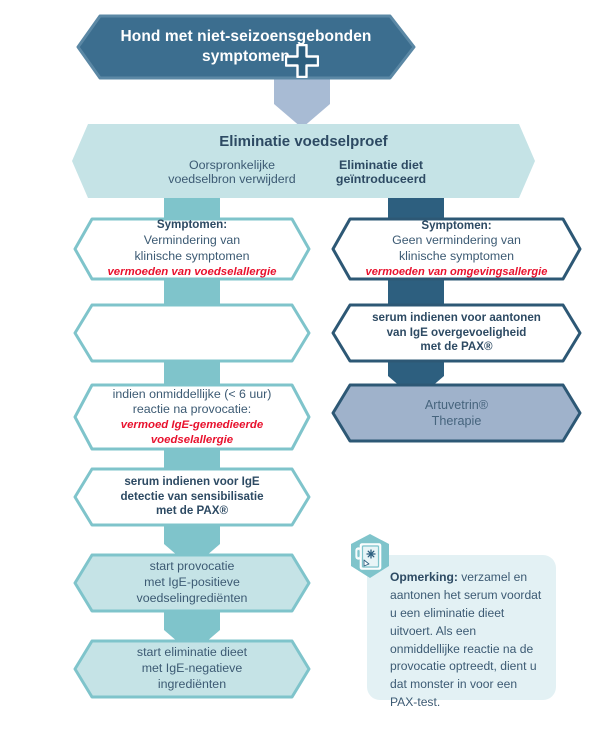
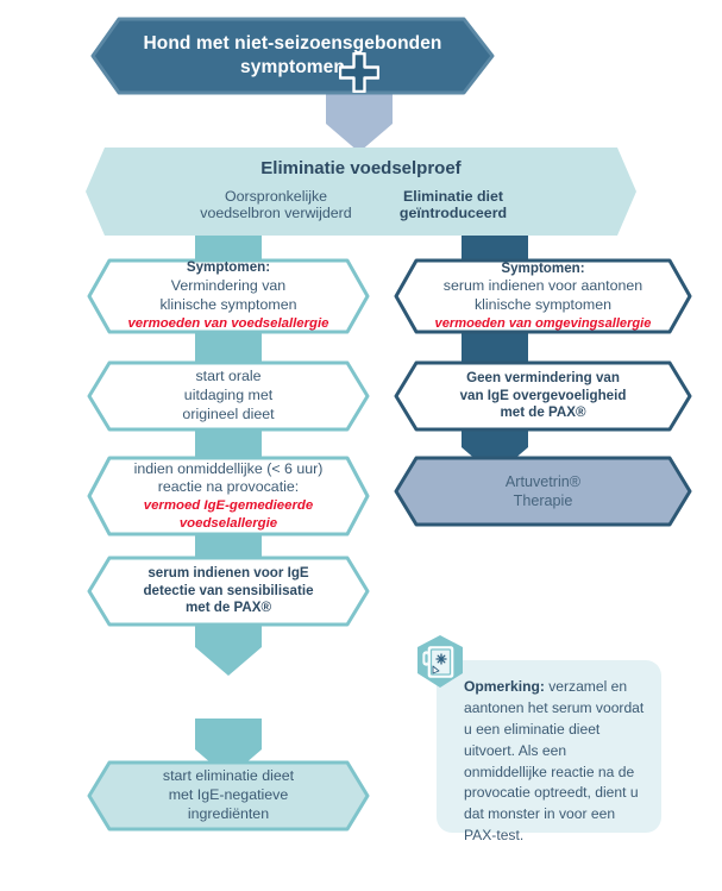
  Hond met niet-seizoensgebonden symptome
  Eliminatie voedselproef
  Oorspronkelijke
  voedselbron verwijderd
  Eliminatie diet
  geïntroduceerd
  Symptomen:
  Vermindering van
  klinische symptomen
  vermoeden van voedselallergie
+ start orale
+ uitdaging met
+ origineel dieet
  indien onmiddellijke (< 6 uur)
  reactie na provocatie:
  vermoed IgE-gemedieerde
  voedselallergie
  serum indienen voor IgE
  detectie van sensibilisatie
  met de PAX®
- start provocatie
- met IgE-positieve
- voedselingrediënten
  start eliminatie dieet
  met IgE-negatieve
  ingrediënten
  Symptomen:
- Geen vermindering van
+ serum indienen voor aantonen
  klinische symptomen
  vermoeden van omgevingsallergie
- serum indienen voor aantonen
+ Geen vermindering van
  van IgE overgevoeligheid
  met de PAX®
  Artuvetrin®
  Therapie
  Opmerking: verzamel en aantonen het serum voordat u een eliminatie dieet uitvoert. Als een onmiddellijke reactie na de provocatie optreedt, dient u dat monster in voor een PAX-test.
